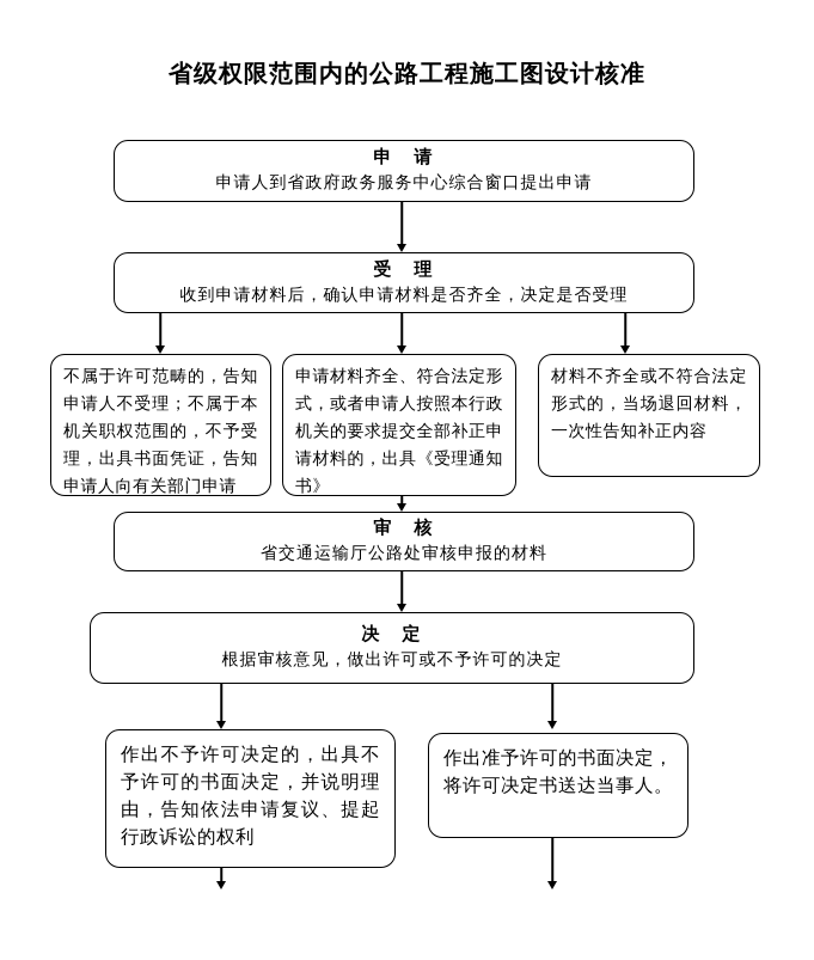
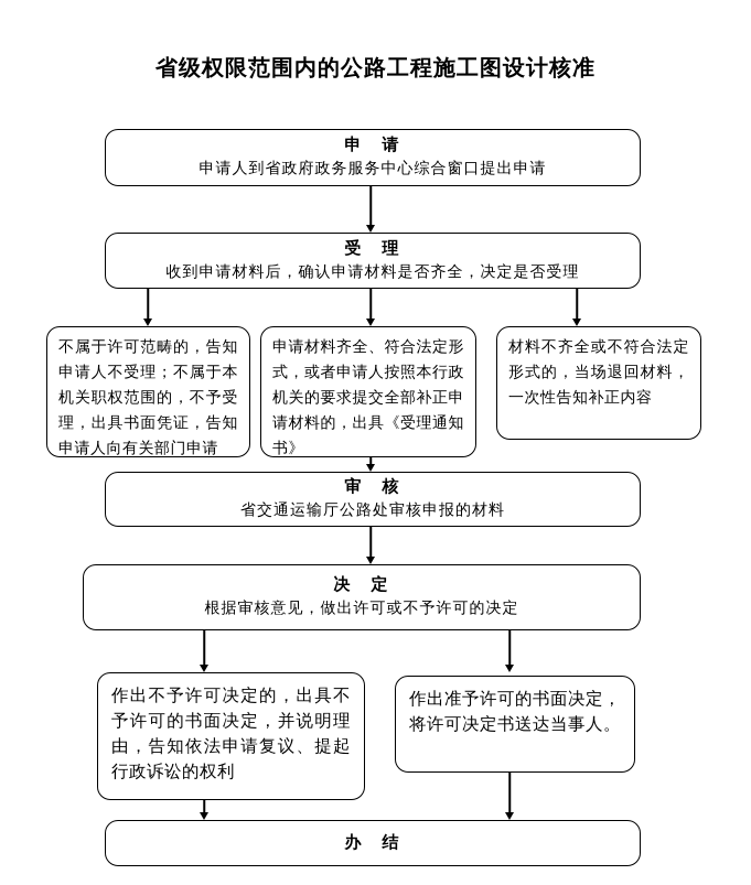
  省级权限范围内的公路工程施工图设计核准
  申 请
  申请人到省政府政务服务中心综合窗口提出申请
  受 理
  收到申请材料后，确认申请材料是否齐全，决定是否受理
  不属于许可范畴的，告知申请人不受理；不属于本机关职权范围的，不予受理，出具书面凭证，告知申请人向有关部门申请
  申请材料齐全、符合法定形式，或者申请人按照本行政机关的要求提交全部补正申请材料的，出具《受理通知书》
  材料不齐全或不符合法定形式的，当场退回材料，一次性告知补正内容
  审 核
  省交通运输厅公路处审核申报的材料
  决 定
  根据审核意见，做出许可或不予许可的决定
  作出不予许可决定的，出具不予许可的书面决定，并说明理由，告知依法申请复议、提起行政诉讼的权利
  作出准予许可的书面决定，将许可决定书送达当事人。
+ 办 结
